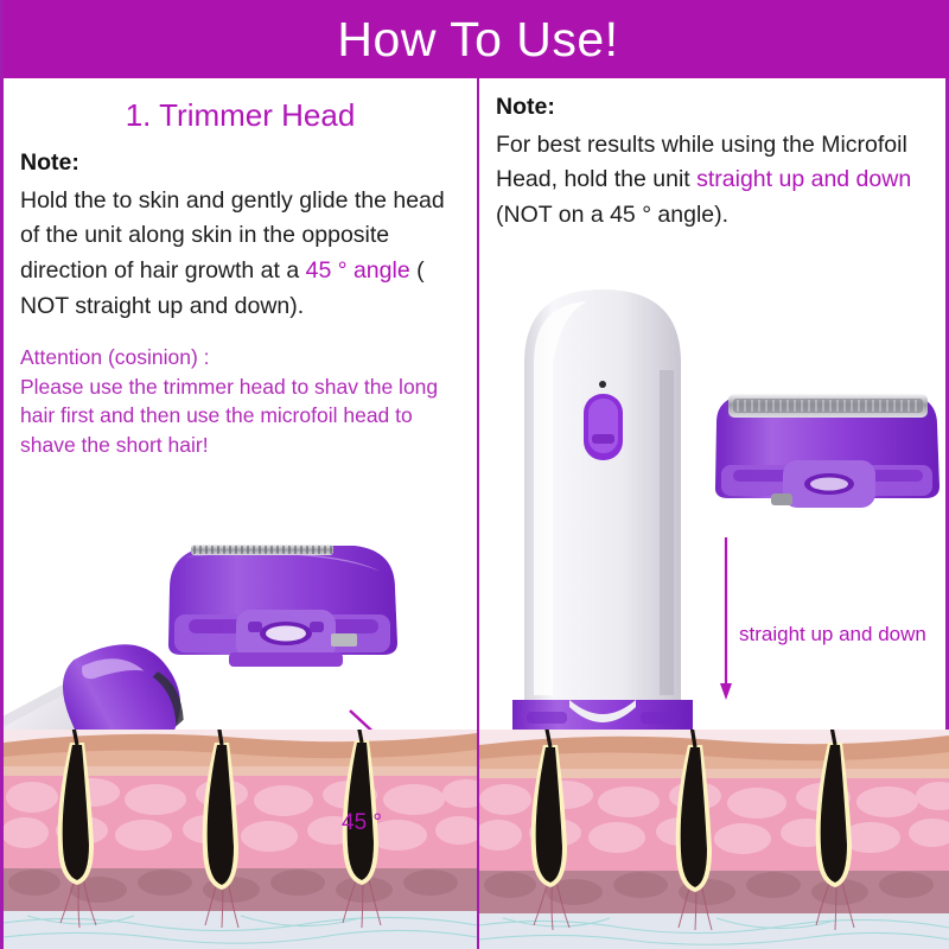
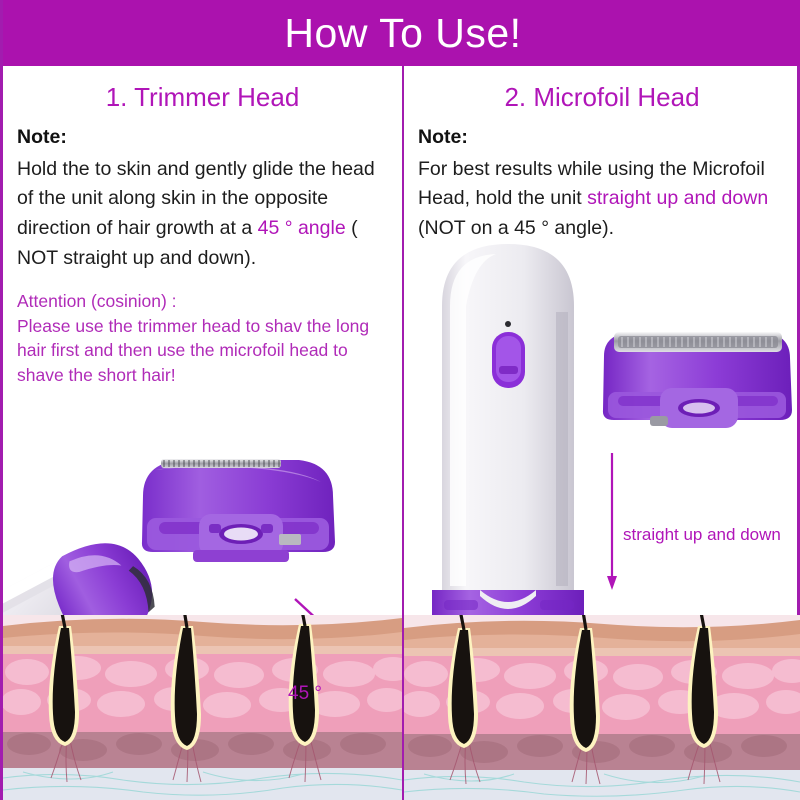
  How To Use!
  1. Trimmer Head
  Note:
  Hold the to skin and gently glide the head of the unit along skin in the opposite direction of hair growth at a 45 ° angle ( NOT straight up and down).
  Attention (cosinion) :
  Please use the trimmer head to shav the long hair first and then use the microfoil head to shave the short hair!
  45 °
+ 2. Microfoil Head
  Note:
  For best results while using the Microfoil Head, hold the unit straight up and down (NOT on a 45 ° angle).
  straight up and down
